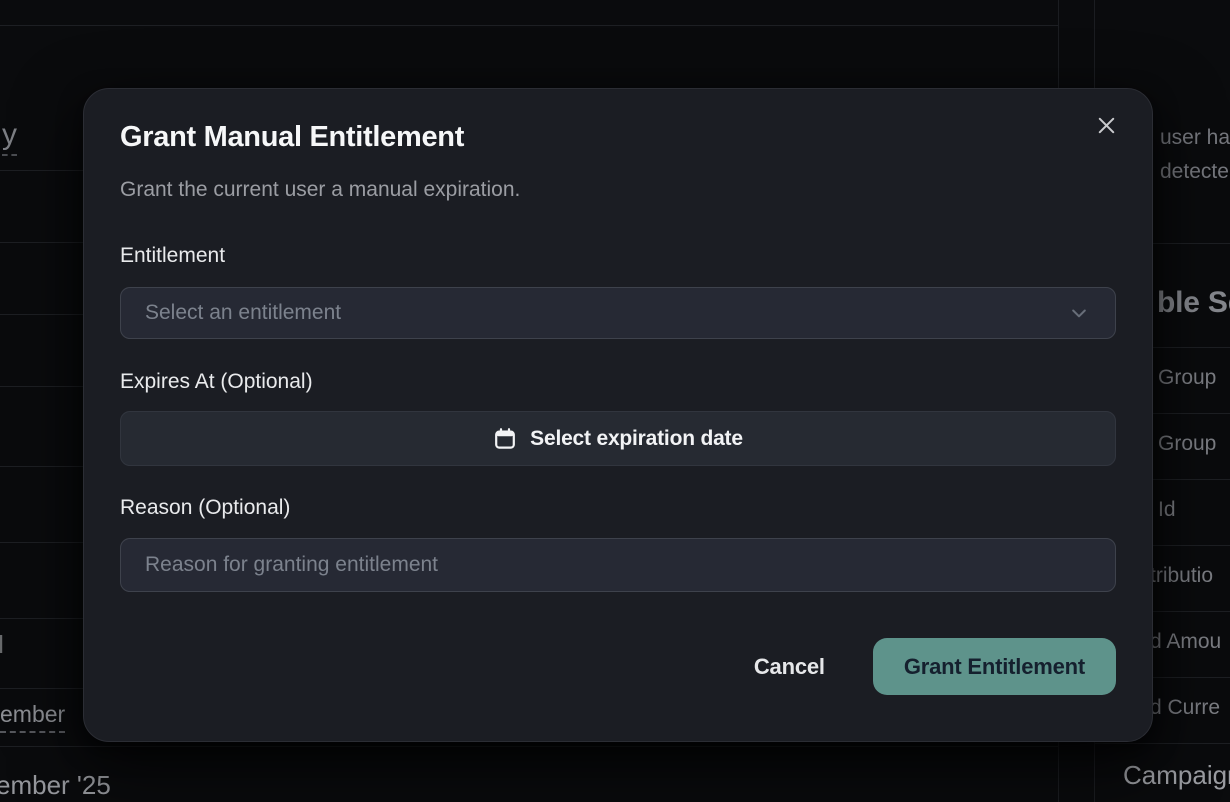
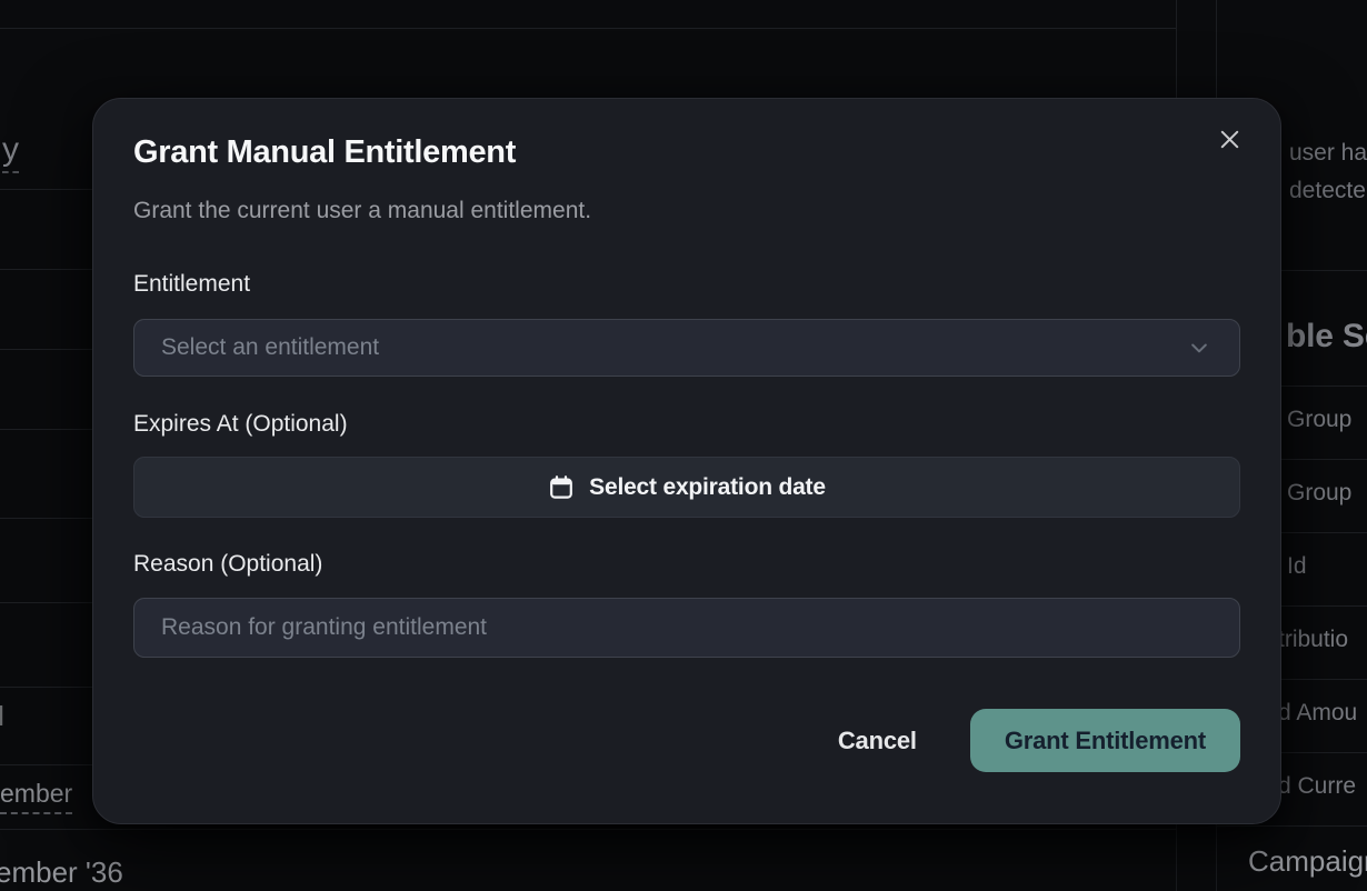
  y
  l
  ember
- ember '25
+ ember '36
  user ha
  detecte
  ble S
  Group
  Group
  Id
  ributio
  d Amou
  d Curre
  Campaig
  Grant Manual Entitlement
- Grant the current user a manual expiration.
+ Grant the current user a manual entitlement.
  Entitlement
  Select an entitlement
  Expires At (Optional)
  Select expiration date
  Reason (Optional)
  Reason for granting entitlement
  Cancel
  Grant Entitlement
